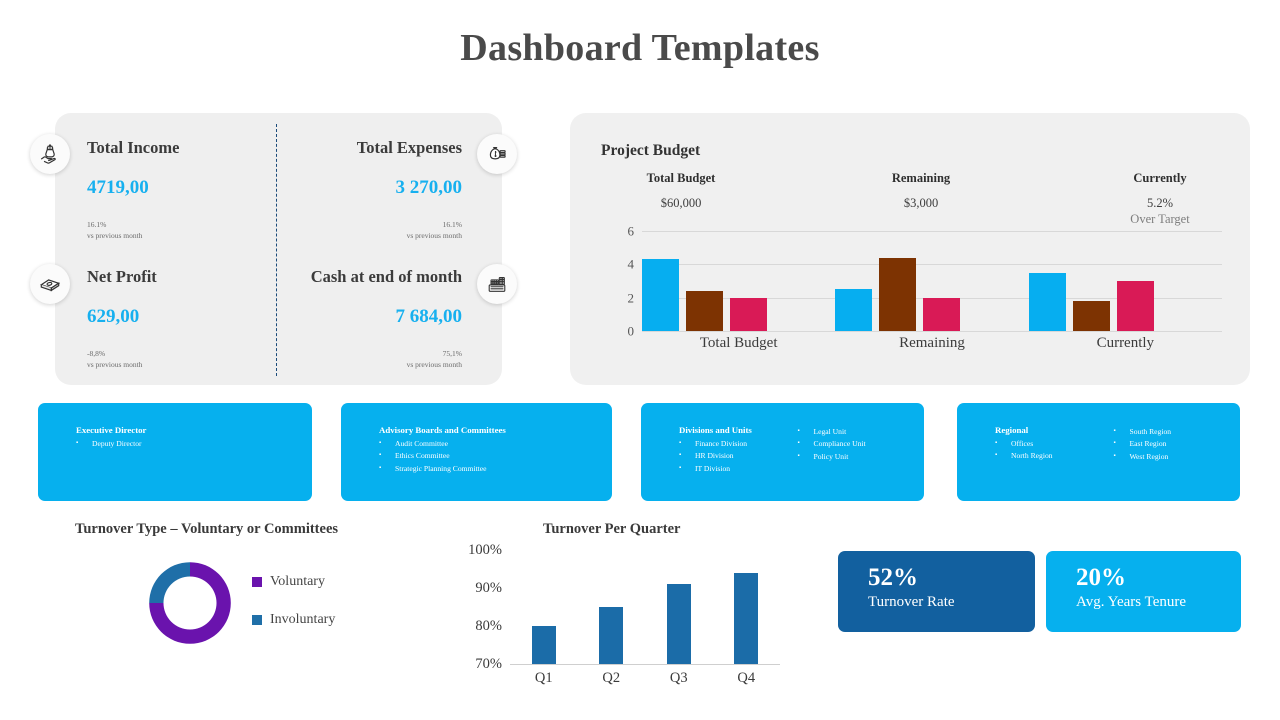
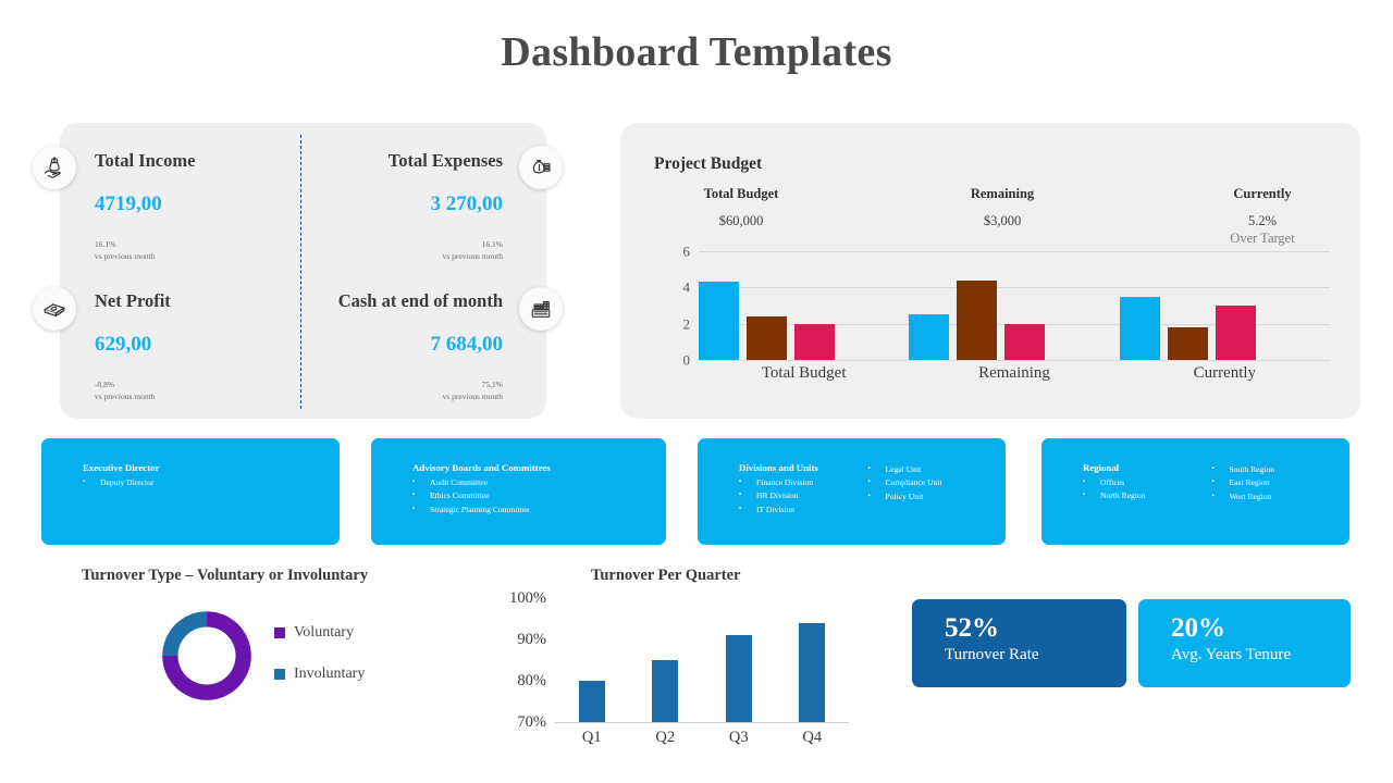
  Dashboard Templates
  Total Income
  4719,00
  16.1%
  vs previous month
  Total Expenses
  3 270,00
  16.1%
  vs previous month
  Net Profit
  629,00
  -8,8%
  vs previous month
  Cash at end of month
  7 684,00
  75,1%
  vs previous month
  Project Budget
  Total Budget
  $60,000
  Remaining
  $3,000
  Currently
  5.2%
  Over Target
  6
  4
  2
  0
  Total Budget
  Remaining
  Currently
  Executive Director
  Deputy Director
  Advisory Boards and Committees
  Audit Committee
  Ethics Committee
  Strategic Planning Committee
  Divisions and Units
  Finance Division
  HR Division
  IT Division
  Legal Unit
  Compliance Unit
  Policy Unit
  Regional
  Offices
  North Region
  South Region
  East Region
  West Region
- Turnover Type – Voluntary or Committees
+ Turnover Type – Voluntary or Involuntary
  Voluntary
  Involuntary
  Turnover Per Quarter
  70%
  80%
  90%
  100%
  Q1
  Q2
  Q3
  Q4
  52%
  Turnover Rate
  20%
  Avg. Years Tenure
